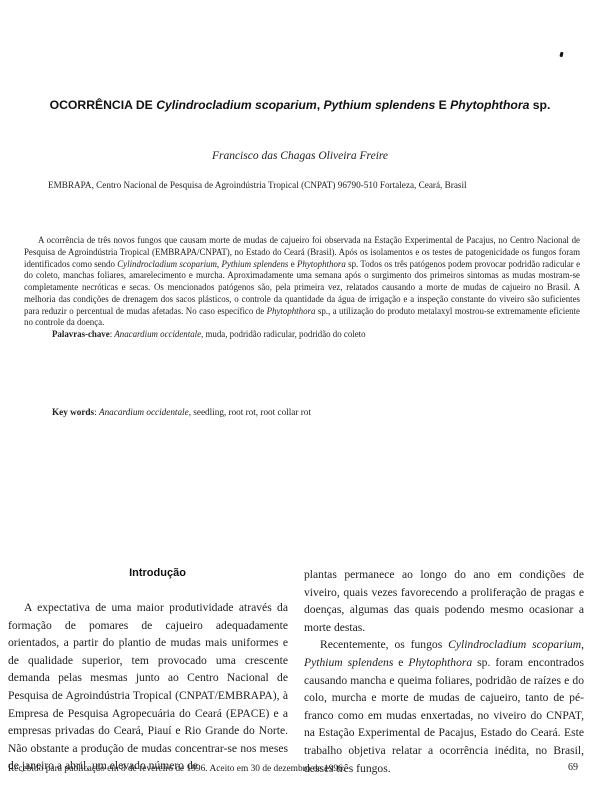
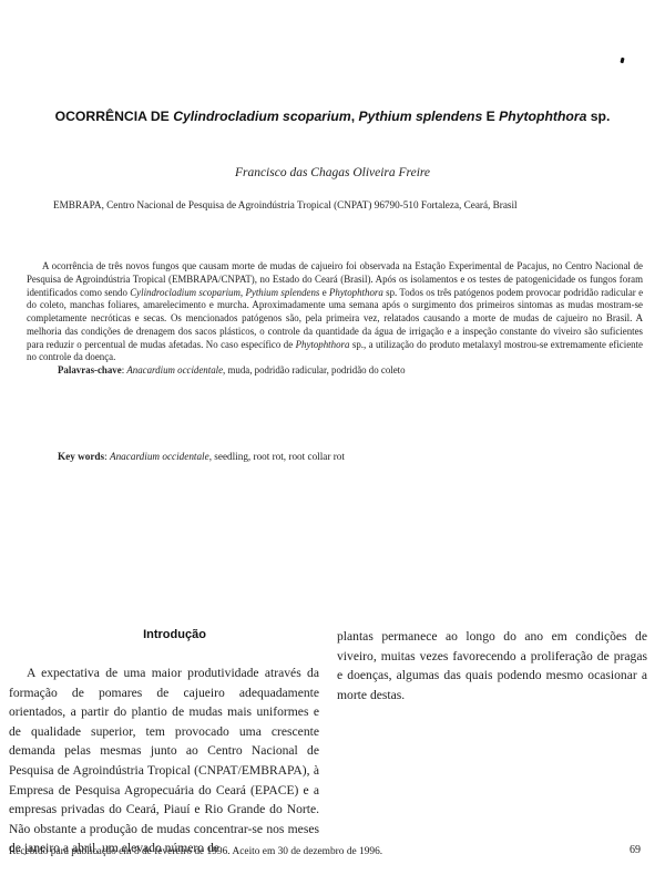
  OCORRÊNCIA DE Cylindrocladium scoparium, Pythium splendens E Phytophthora sp.
  Francisco das Chagas Oliveira Freire
  EMBRAPA, Centro Nacional de Pesquisa de Agroindústria Tropical (CNPAT) 96790-510 Fortaleza, Ceará, Brasil
  A ocorrência de três novos fungos que causam morte de mudas de cajueiro foi observada na Estação Experimental de Pacajus, no Centro Nacional de Pesquisa de Agroindústria Tropical (EMBRAPA/CNPAT), no Estado do Ceará (Brasil). Após os isolamentos e os testes de patogenicidade os fungos foram identificados como sendo Cylindrocladium scoparium, Pythium splendens e Phytophthora sp. Todos os três patógenos podem provocar podridão radicular e do coleto, manchas foliares, amarelecimento e murcha. Aproximadamente uma semana após o surgimento dos primeiros sintomas as mudas mostram-se completamente necróticas e secas. Os mencionados patógenos são, pela primeira vez, relatados causando a morte de mudas de cajueiro no Brasil. A melhoria das condições de drenagem dos sacos plásticos, o controle da quantidade da água de irrigação e a inspeção constante do viveiro são suficientes para reduzir o percentual de mudas afetadas. No caso específico de Phytophthora sp., a utilização do produto metalaxyl mostrou-se extremamente eficiente no controle da doença.
  Palavras-chave: Anacardium occidentale, muda, podridão radicular, podridão do coleto
  Key words: Anacardium occidentale, seedling, root rot, root collar rot
  Introdução
  A expectativa de uma maior produtividade através da formação de pomares de cajueiro adequadamente orientados, a partir do plantio de mudas mais uniformes e de qualidade superior, tem provocado uma crescente demanda pelas mesmas junto ao Centro Nacional de Pesquisa de Agroindústria Tropical (CNPAT/EMBRAPA), à Empresa de Pesquisa Agropecuária do Ceará (EPACE) e a empresas privadas do Ceará, Piauí e Rio Grande do Norte. Não obstante a produção de mudas concentrar-se nos meses de janeiro a abril, um elevado número de
- plantas permanece ao longo do ano em condições de viveiro, quais vezes favorecendo a proliferação de pragas e doenças, algumas das quais podendo mesmo ocasionar a morte destas.
+ plantas permanece ao longo do ano em condições de viveiro, muitas vezes favorecendo a proliferação de pragas e doenças, algumas das quais podendo mesmo ocasionar a morte destas.
- Recentemente, os fungos Cylindrocladium scoparium, Pythium splendens e Phytophthora sp. foram encontrados causando mancha e queima foliares, podridão de raízes e do colo, murcha e morte de mudas de cajueiro, tanto de pé-franco como em mudas enxertadas, no viveiro do CNPAT, na Estação Experimental de Pacajus, Estado do Ceará. Este trabalho objetiva relatar a ocorrência inédita, no Brasil, desses três fungos.
  Recebido para publicação em 8 de fevereiro de 1996. Aceito em 30 de dezembro de 1996.
  69
